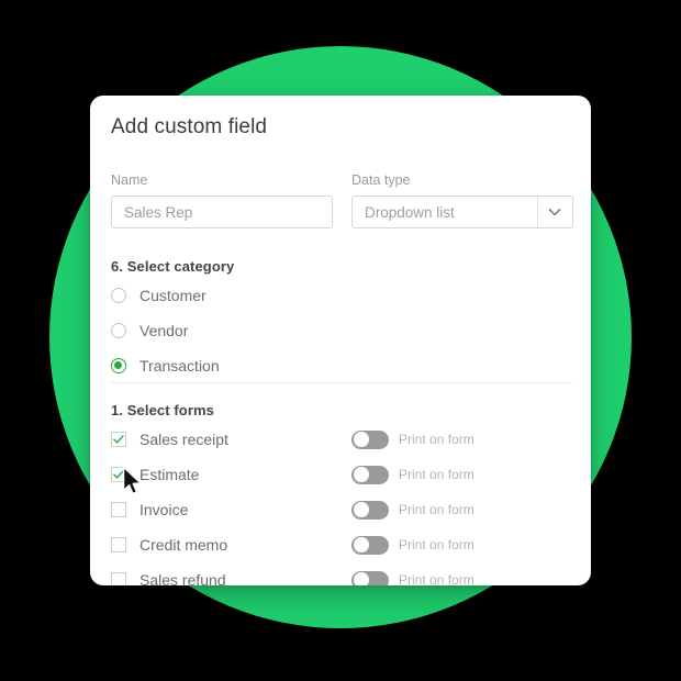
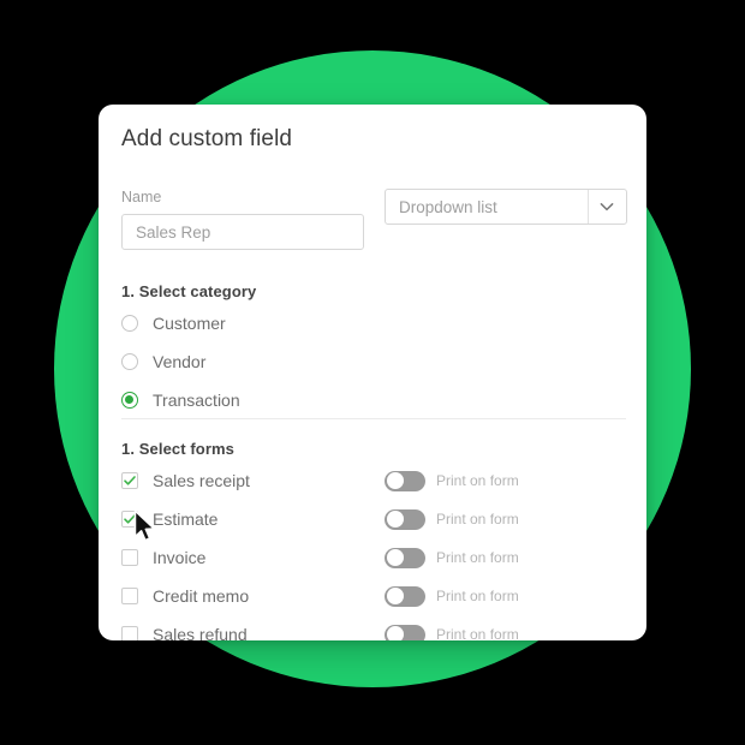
  Add custom field
  Name
  Sales Rep
- Data type
  Dropdown list
- 6. Select category
+ 1. Select category
  Customer
  Vendor
  Transaction
  1. Select forms
  Sales receipt
  Print on form
  Estimate
  Print on form
  Invoice
  Print on form
  Credit memo
  Print on form
  Sales refund
  Print on form
